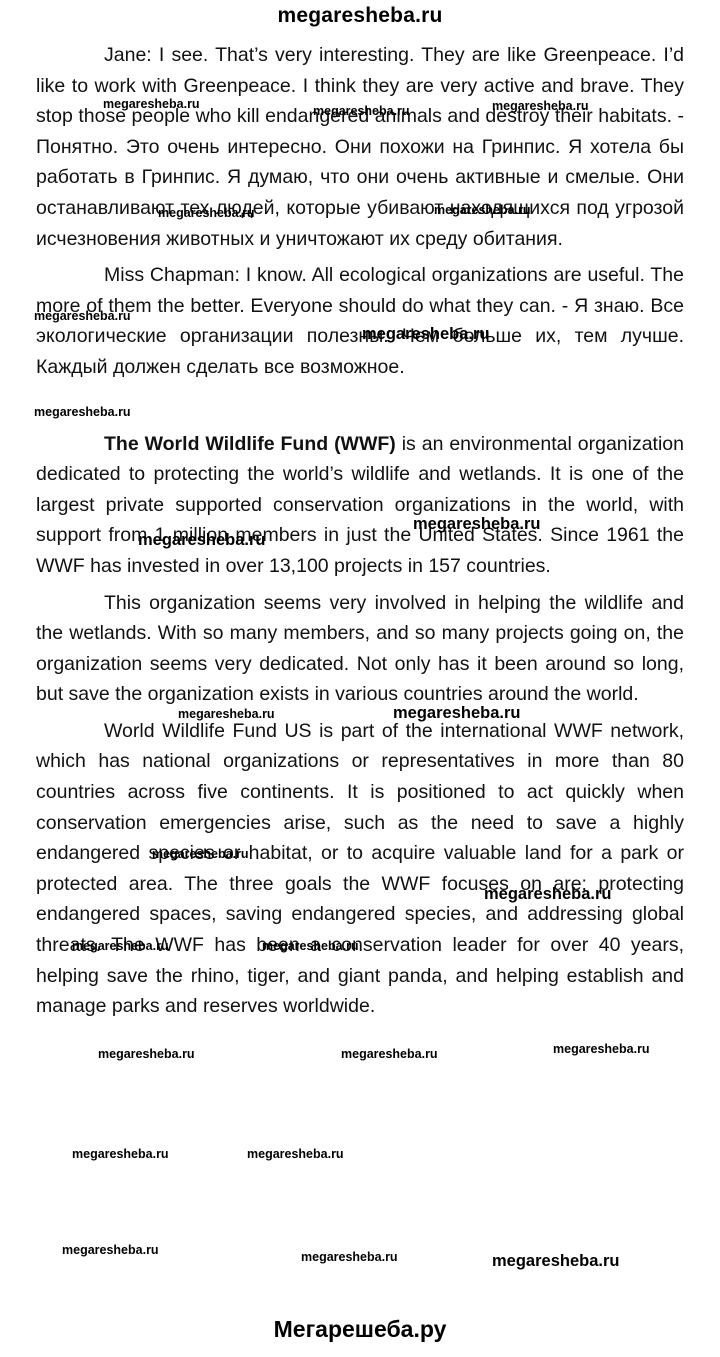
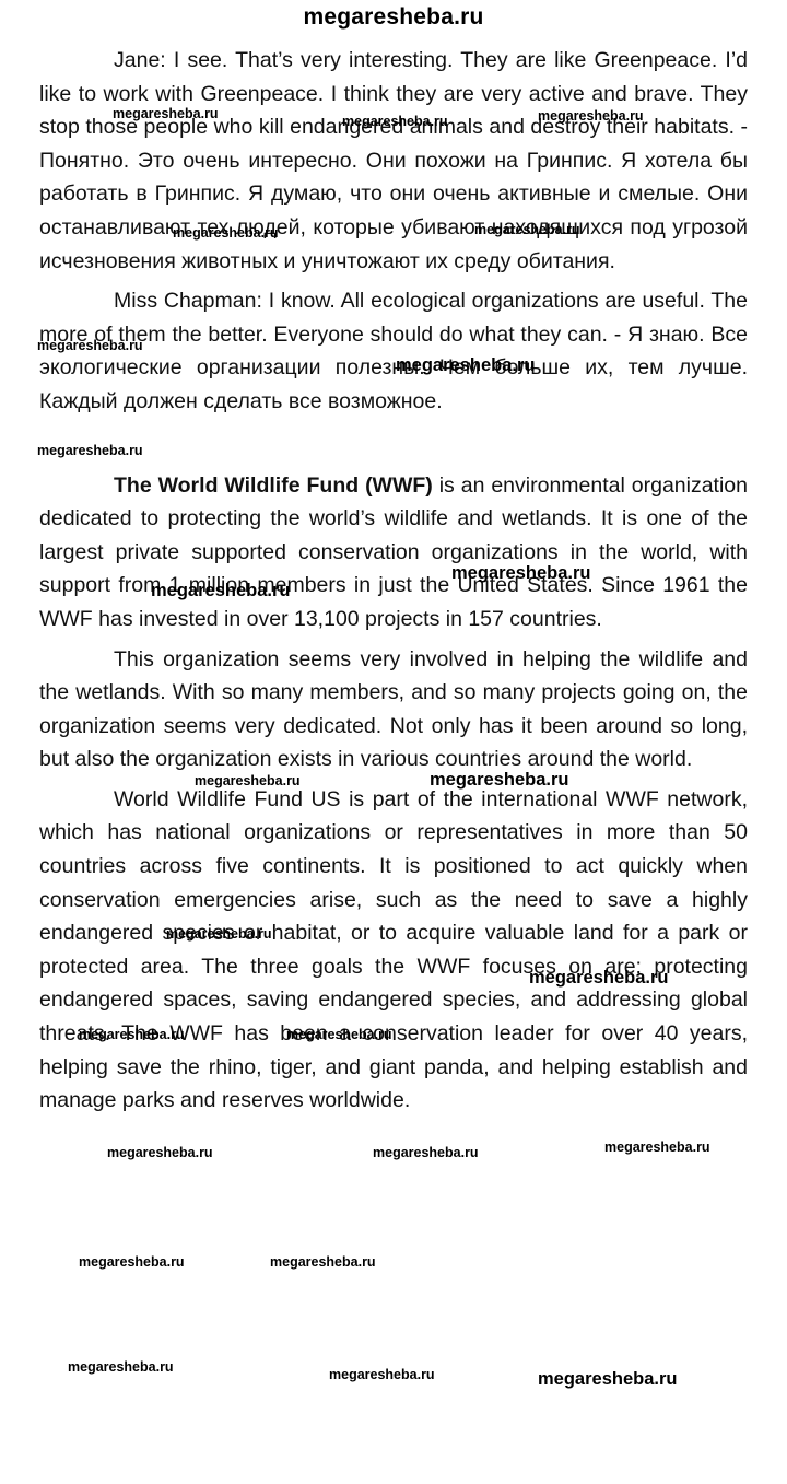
  megaresheba.ru
  Jane: I see. That’s very interesting. They are like Greenpeace. I’d like to work with Greenpeace. I think they are very active and brave. They stop those people who kill endangered animals and destroy their habitats. - Понятно. Это очень интересно. Они похожи на Гринпис. Я хотела бы работать в Гринпис. Я думаю, что они очень активные и смелые. Они останавливают тех людей, которые убивают находящихся под угрозой исчезновения животных и уничтожают их среду обитания.
  Miss Chapman: I know. All ecological organizations are useful. The more of them the better. Everyone should do what they can. - Я знаю. Все экологические организации полезны. Чем больше их, тем лучше. Каждый должен сделать все возможное.
  The World Wildlife Fund (WWF) is an environmental organization dedicated to protecting the world’s wildlife and wetlands. It is one of the largest private supported conservation organizations in the world, with support from 1 million members in just the United States. Since 1961 the WWF has invested in over 13,100 projects in 157 countries.
- This organization seems very involved in helping the wildlife and the wetlands. With so many members, and so many projects going on, the organization seems very dedicated. Not only has it been around so long, but save the organization exists in various countries around the world.
+ This organization seems very involved in helping the wildlife and the wetlands. With so many members, and so many projects going on, the organization seems very dedicated. Not only has it been around so long, but also the organization exists in various countries around the world.
- World Wildlife Fund US is part of the international WWF network, which has national organizations or representatives in more than 80 countries across five continents. It is positioned to act quickly when conservation emergencies arise, such as the need to save a highly endangered species or habitat, or to acquire valuable land for a park or protected area. The three goals the WWF focuses on are: protecting endangered spaces, saving endangered species, and addressing global threats. The WWF has been a conservation leader for over 40 years, helping save the rhino, tiger, and giant panda, and helping establish and manage parks and reserves worldwide.
+ World Wildlife Fund US is part of the international WWF network, which has national organizations or representatives in more than 50 countries across five continents. It is positioned to act quickly when conservation emergencies arise, such as the need to save a highly endangered species or habitat, or to acquire valuable land for a park or protected area. The three goals the WWF focuses on are: protecting endangered spaces, saving endangered species, and addressing global threats. The WWF has been a conservation leader for over 40 years, helping save the rhino, tiger, and giant panda, and helping establish and manage parks and reserves worldwide.
  megaresheba.ru
  megaresheba.ru
  megaresheba.ru
  megaresheba.ru
  megaresheba.ru
  megaresheba.ru
  megaresheba.ru
  megaresheba.ru
  megaresheba.ru
  megaresheba.ru
  megaresheba.ru
  megaresheba.ru
  megaresheba.ru
  megaresheba.ru
  megaresheba.ru
  megaresheba.ru
  megaresheba.ru
  megaresheba.ru
  megaresheba.ru
  megaresheba.ru
  megaresheba.ru
  megaresheba.ru
  megaresheba.ru
  megaresheba.ru
- Мегарешеба.ру
